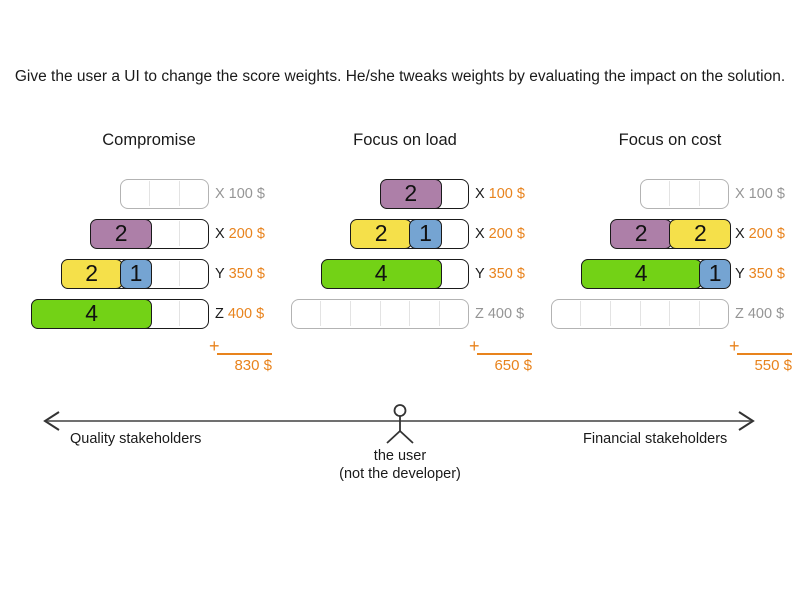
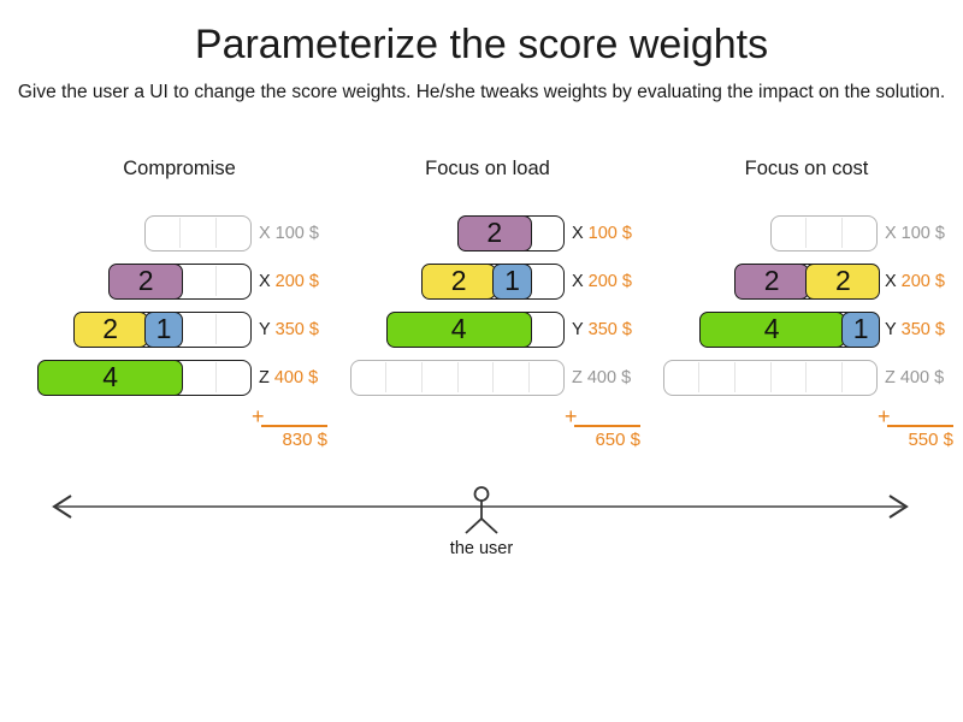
+ Parameterize the score weights
  Give the user a UI to change the score weights. He/she tweaks weights by evaluating the impact on the solution.
  Compromise
  X 100 $
  2
  X 200 $
  2
  1
  Y 350 $
  4
  Z 400 $
  +
  830 $
  Focus on load
  2
  X 100 $
  2
  1
  X 200 $
  4
  Y 350 $
  Z 400 $
  +
  650 $
  Focus on cost
  X 100 $
  2
  2
  X 200 $
  4
  1
  Y 350 $
  Z 400 $
  +
  550 $
- Quality stakeholders
- Financial stakeholders
  the user
- (not the developer)
